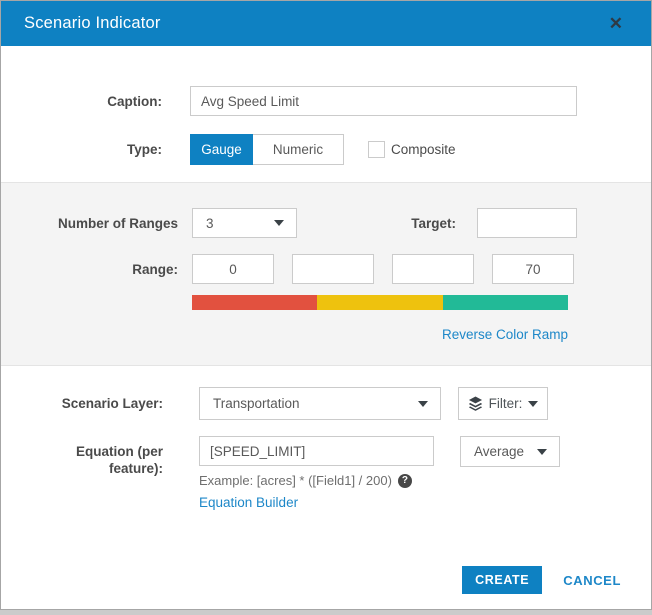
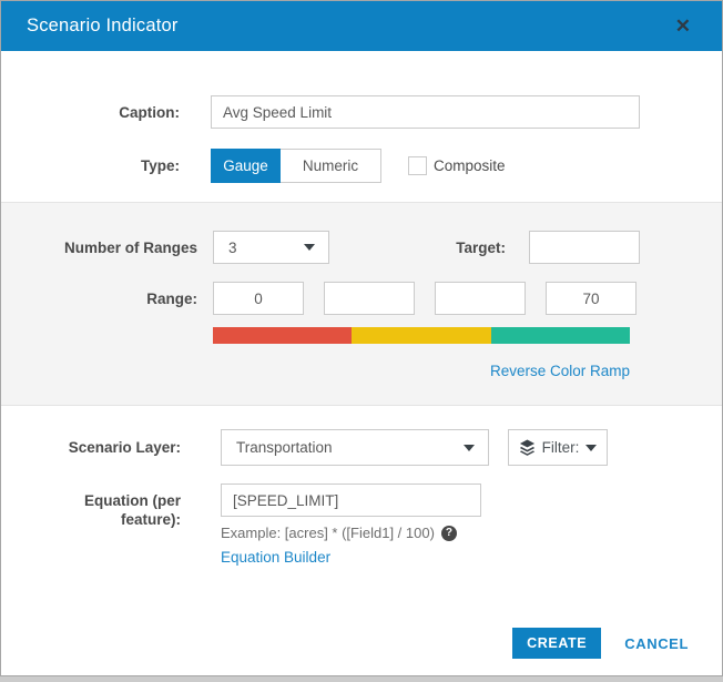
  Scenario Indicator
  ✕
  Caption:
  Avg Speed Limit
  Type:
  Gauge
  Numeric
  Composite
  Number of Ranges
  3
  Target:
  Range:
  0
  70
  Reverse Color Ramp
  Scenario Layer:
  Transportation
  Filter:
  Equation (per feature):
  [SPEED_LIMIT]
- Example: [acres] * ([Field1] / 200)
+ Example: [acres] * ([Field1] / 100)
  ?
  Equation Builder
- Average
  CREATE
  CANCEL
